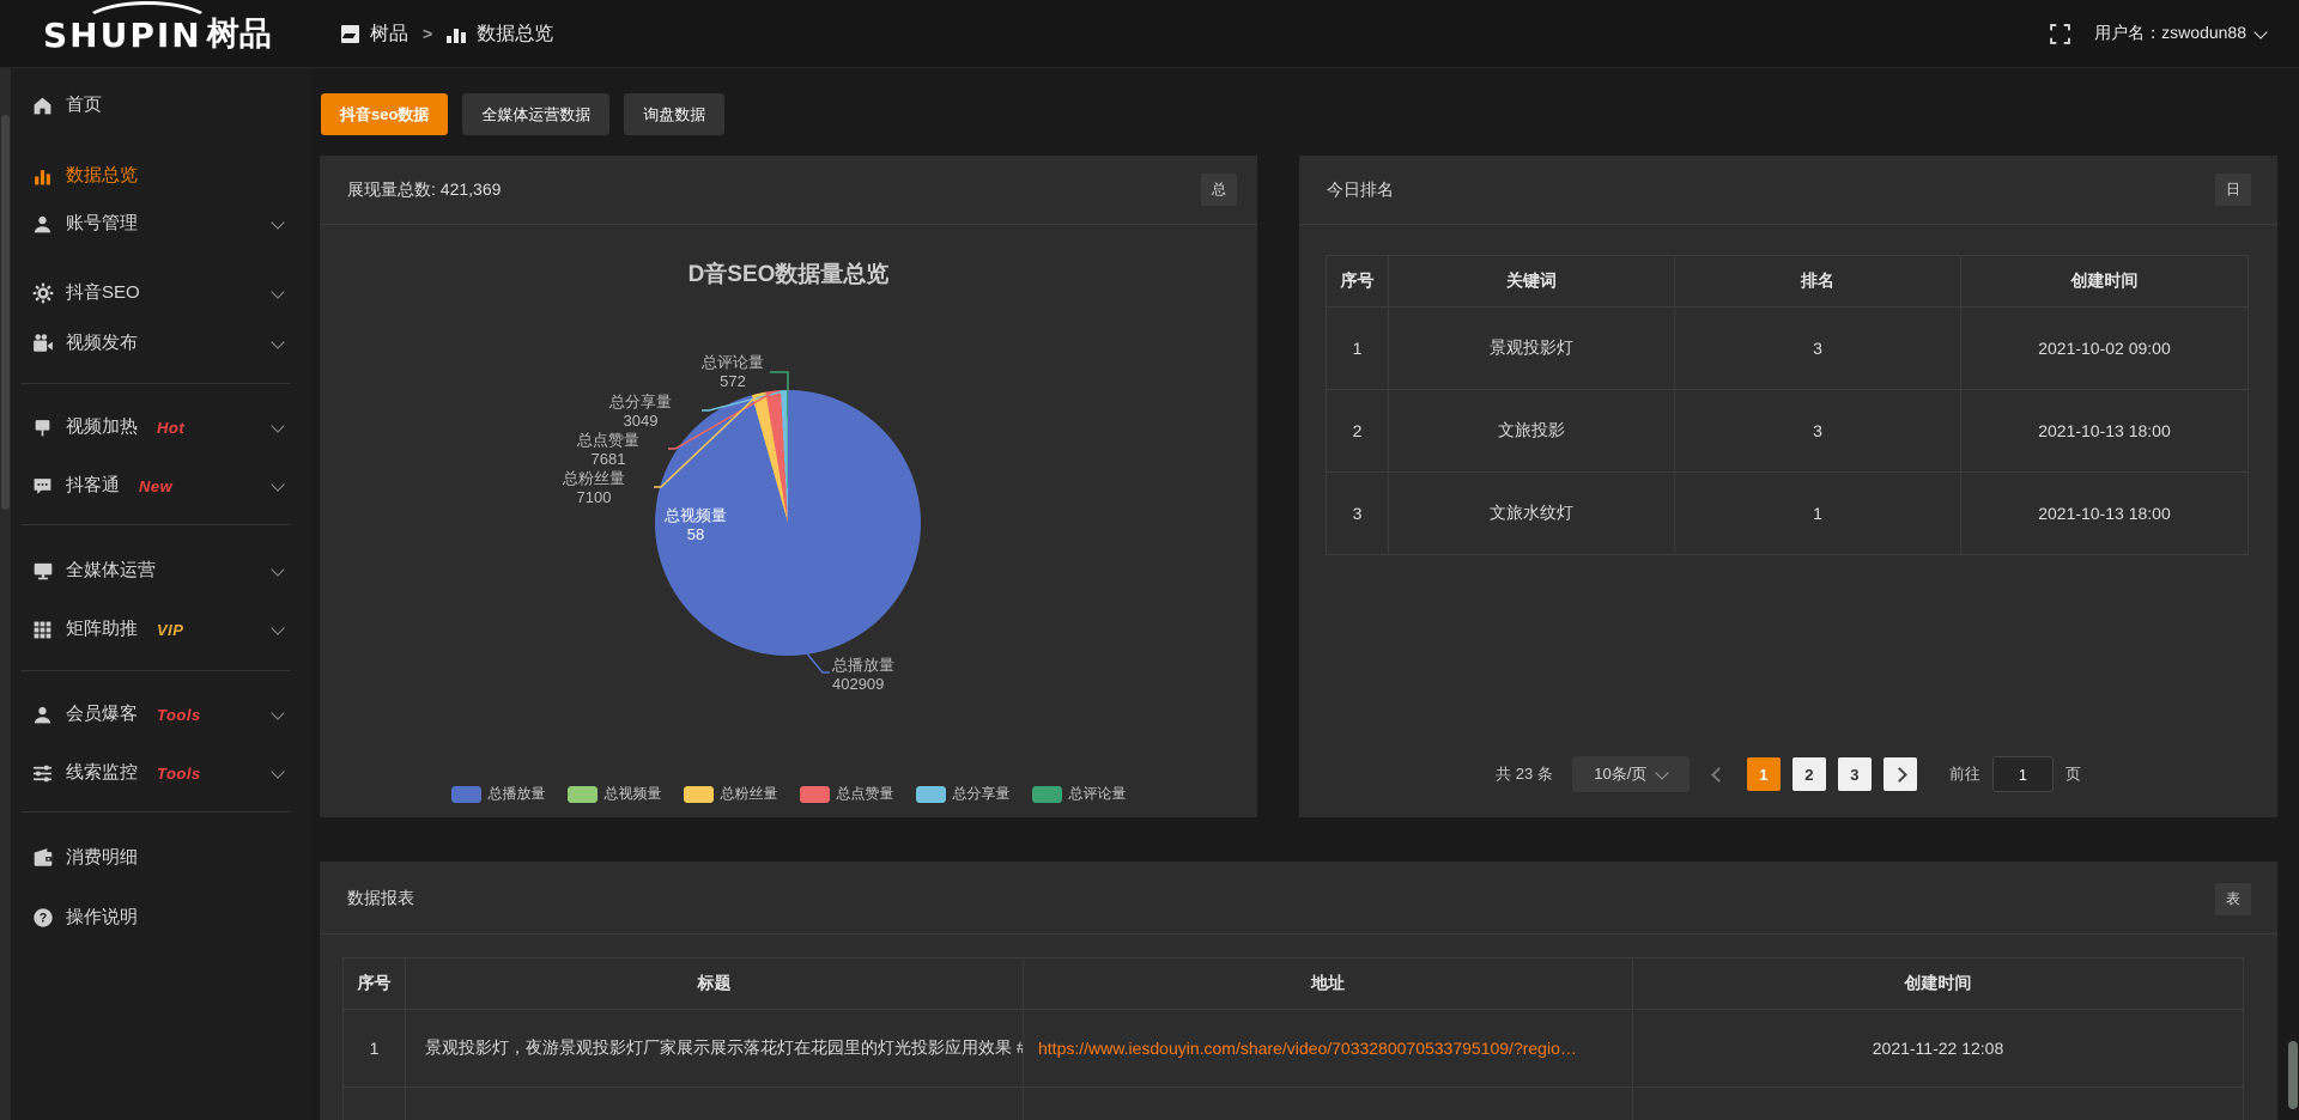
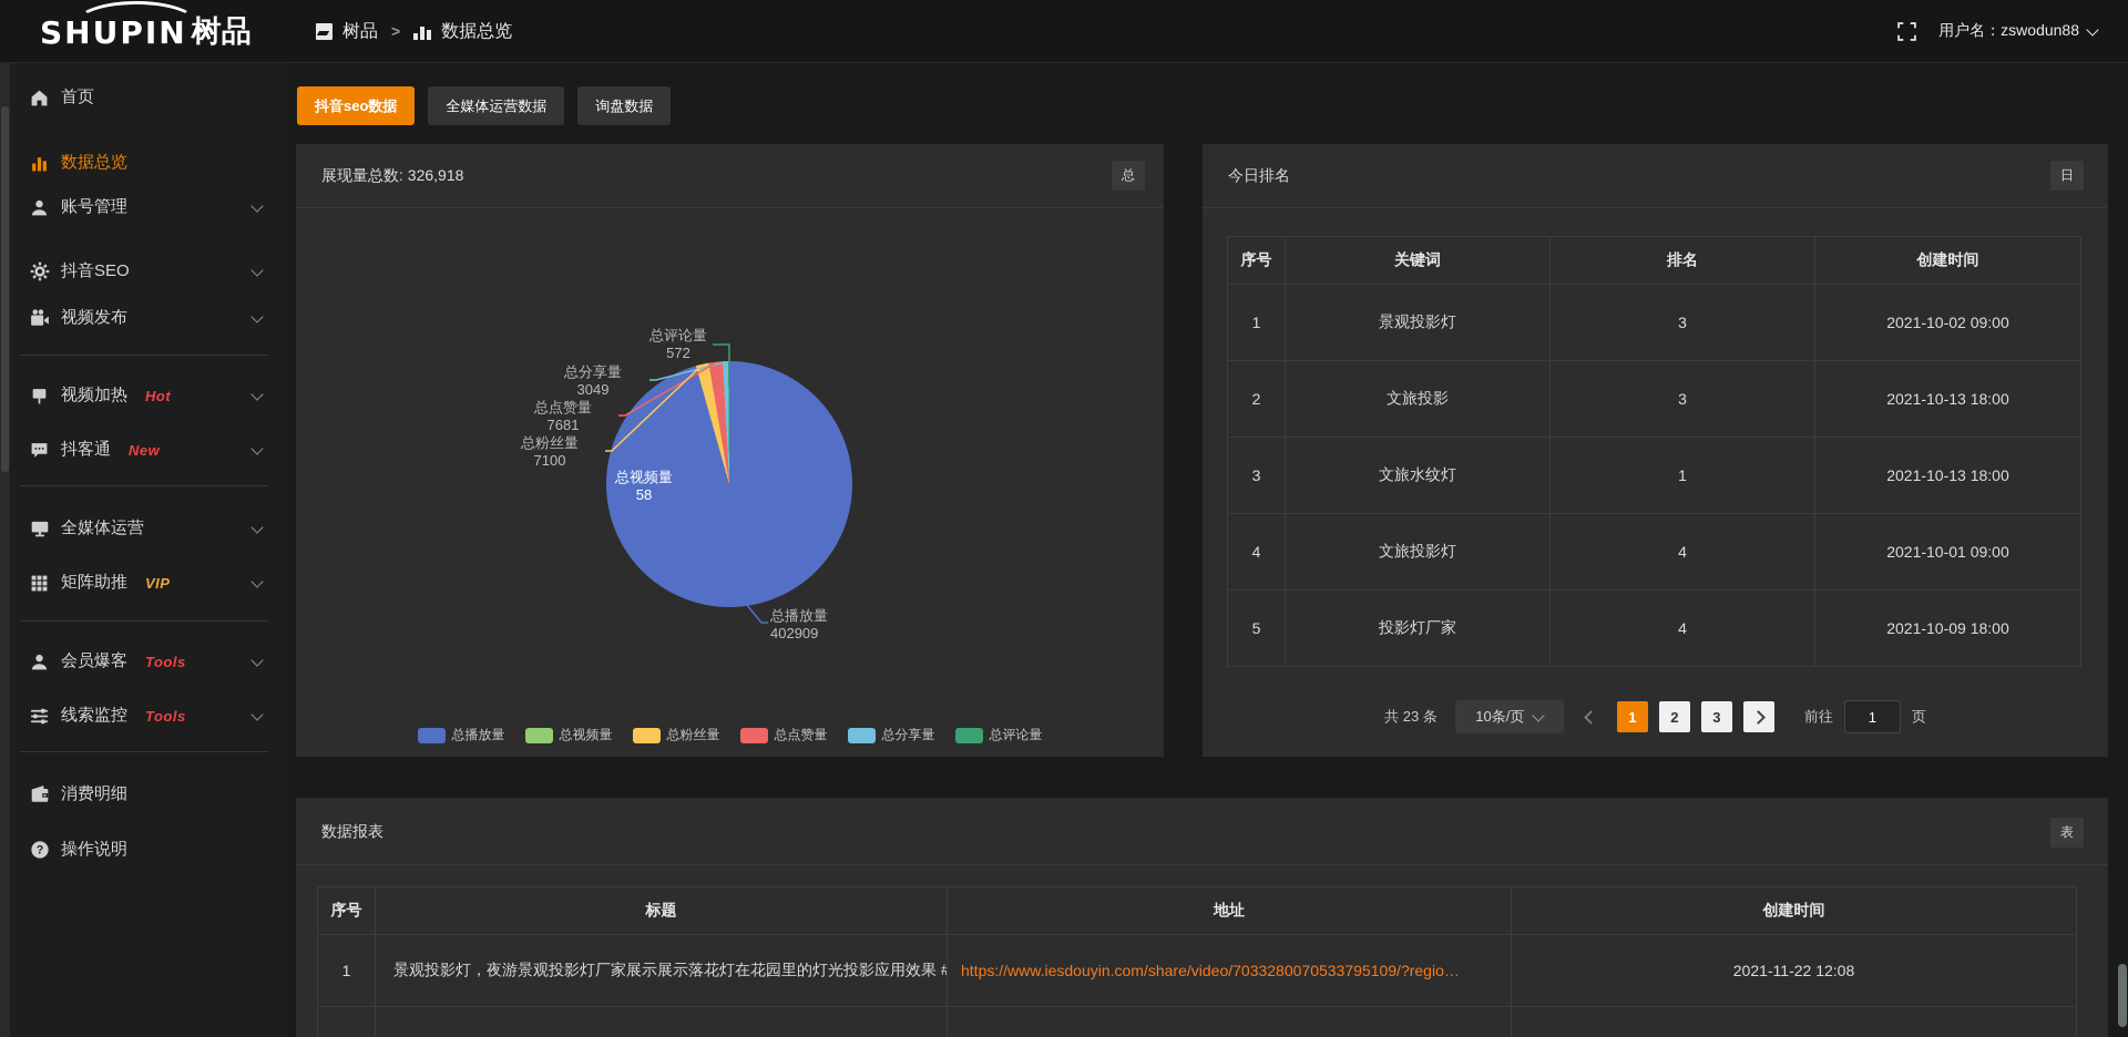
  SHUPIN
  树品
  树品
  >
  数据总览
  用户名：zswodun88
  首页
  数据总览
  账号管理
  抖音SEO
  视频发布
  视频加热
  Hot
  抖客通
  New
  全媒体运营
  矩阵助推
  VIP
  会员爆客
  Tools
  线索监控
  Tools
  消费明细
  ?
  操作说明
  抖音seo数据
  全媒体运营数据
  询盘数据
- 展现量总数: 421,369
+ 展现量总数: 326,918
  总
- D音SEO数据量总览
  总评论量
  572
  总分享量
  3049
  总点赞量
  7681
  总粉丝量
  7100
  总视频量
  58
  总播放量
  402909
  总播放量
  总视频量
  总粉丝量
  总点赞量
  总分享量
  总评论量
  今日排名
  日
  序号	关键词	排名	创建时间
  1	景观投影灯	3	2021-10-02 09:00
  2	文旅投影	3	2021-10-13 18:00
  3	文旅水纹灯	1	2021-10-13 18:00
+ 4	文旅投影灯	4	2021-10-01 09:00
+ 5	投影灯厂家	4	2021-10-09 18:00
  共 23 条
  10条/页
  1
  2
  3
  前往
  1
  页
  数据报表
  表
  序号	标题	地址	创建时间
  1	景观投影灯，夜游景观投影灯厂家展示展示落花灯在花园里的灯光投影应用效果 #	https://www.iesdouyin.com/share/video/7033280070533795109/?regio…	2021-11-22 12:08
